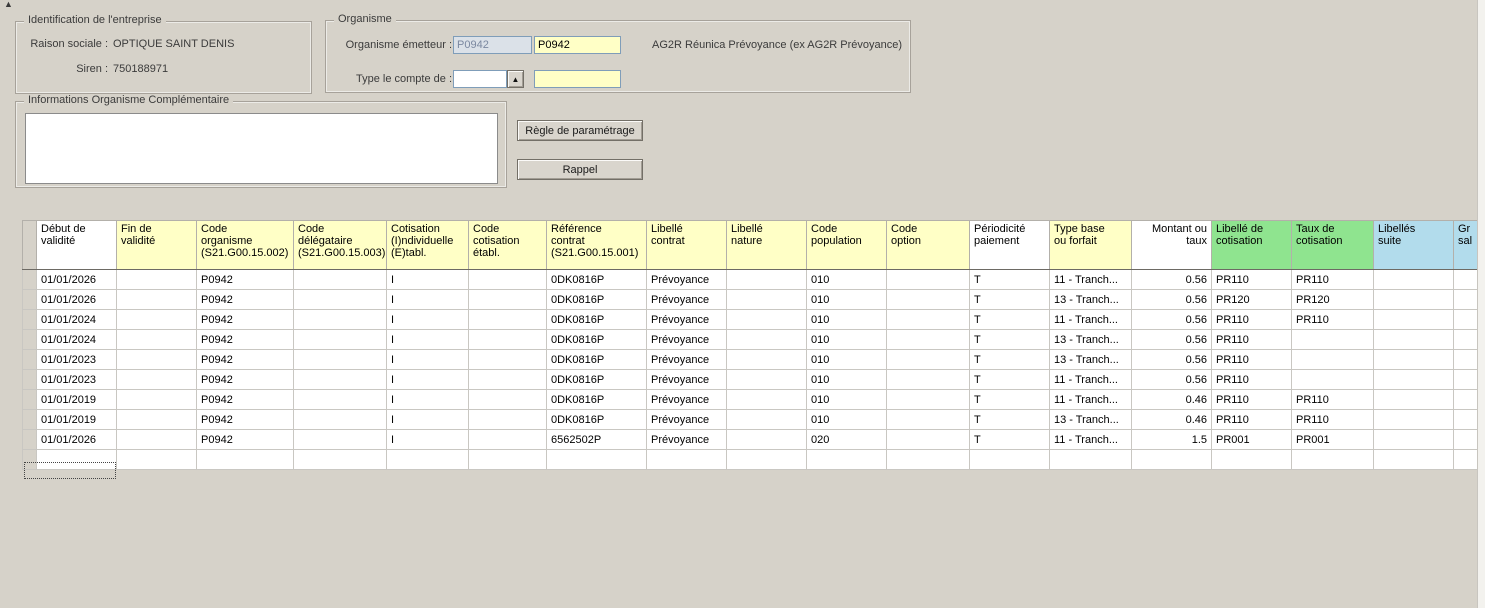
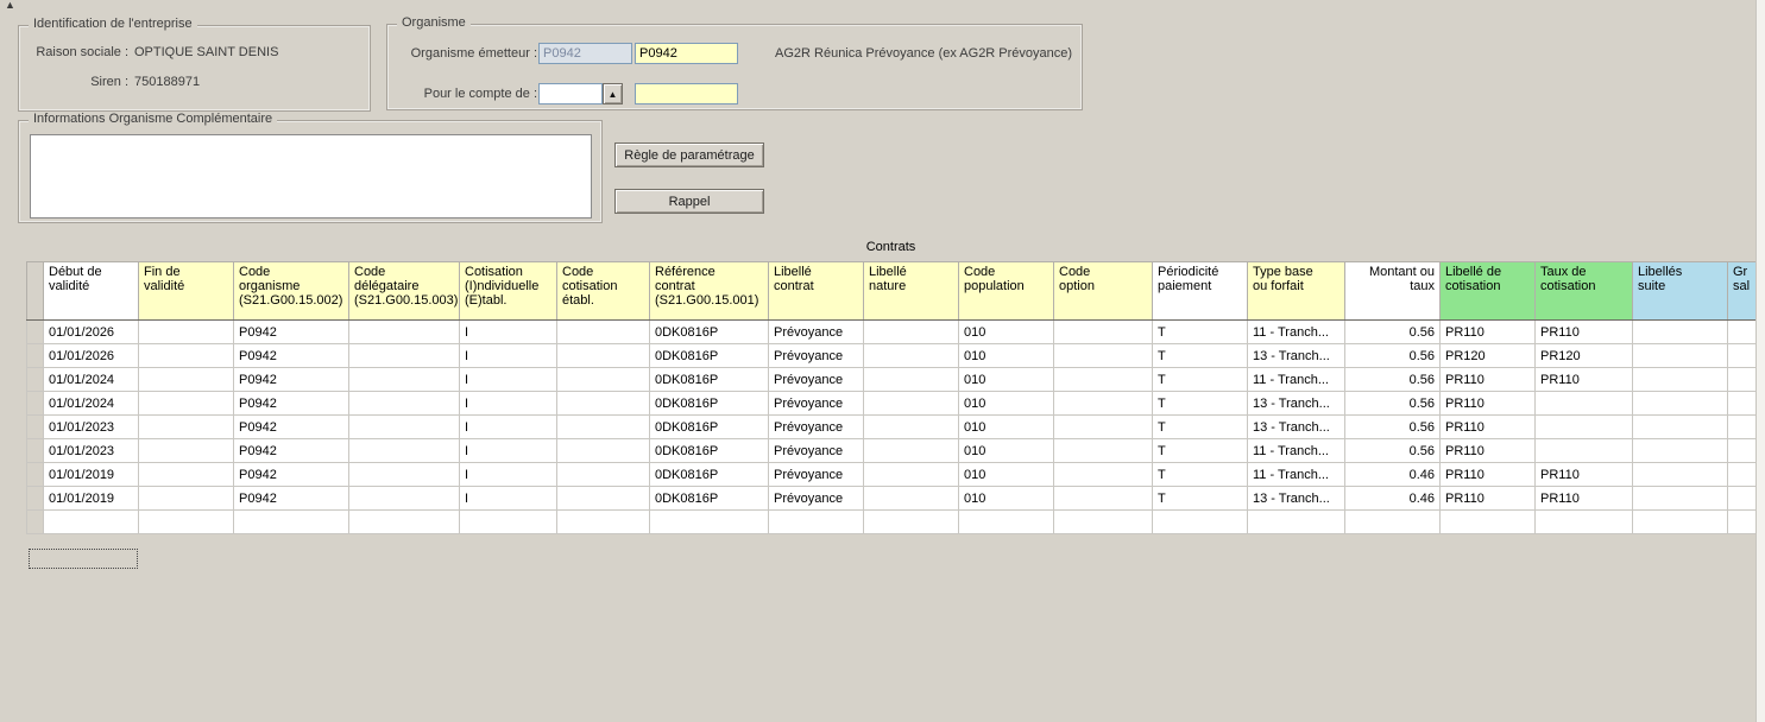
  ▲
  Identification de l'entreprise
  Raison sociale :
  OPTIQUE SAINT DENIS
  Siren :
  750188971
  Organisme
  Organisme émetteur :
  P0942
  P0942
  AG2R Réunica Prévoyance (ex AG2R Prévoyance)
- Type le compte de :
+ Pour le compte de :
  ▲
  Informations Organisme Complémentaire
  Règle de paramétrage
  Rappel
+ Contrats
  	Début de validité	Fin de validité	Code organisme (S21.G00.15.002)	Code délégataire (S21.G00.15.003)	Cotisation (I)ndividuelle (E)tabl.	Code cotisation établ.	Référence contrat (S21.G00.15.001)	Libellé contrat	Libellé nature	Code population	Code option	Périodicité paiement	Type base ou forfait	Montant ou taux	Libellé de cotisation	Taux de cotisation	Libellés suite	Gr sal
  	01/01/2026		P0942		I		0DK0816P	Prévoyance		010		T	11 - Tranch...	0.56	PR110	PR110
  	01/01/2026		P0942		I		0DK0816P	Prévoyance		010		T	13 - Tranch...	0.56	PR120	PR120
  	01/01/2024		P0942		I		0DK0816P	Prévoyance		010		T	11 - Tranch...	0.56	PR110	PR110
  	01/01/2024		P0942		I		0DK0816P	Prévoyance		010		T	13 - Tranch...	0.56	PR110
  	01/01/2023		P0942		I		0DK0816P	Prévoyance		010		T	13 - Tranch...	0.56	PR110
  	01/01/2023		P0942		I		0DK0816P	Prévoyance		010		T	11 - Tranch...	0.56	PR110
  	01/01/2019		P0942		I		0DK0816P	Prévoyance		010		T	11 - Tranch...	0.46	PR110	PR110
  	01/01/2019		P0942		I		0DK0816P	Prévoyance		010		T	13 - Tranch...	0.46	PR110	PR110
- 	01/01/2026		P0942		I		6562502P	Prévoyance		020		T	11 - Tranch...	1.5	PR001	PR001
